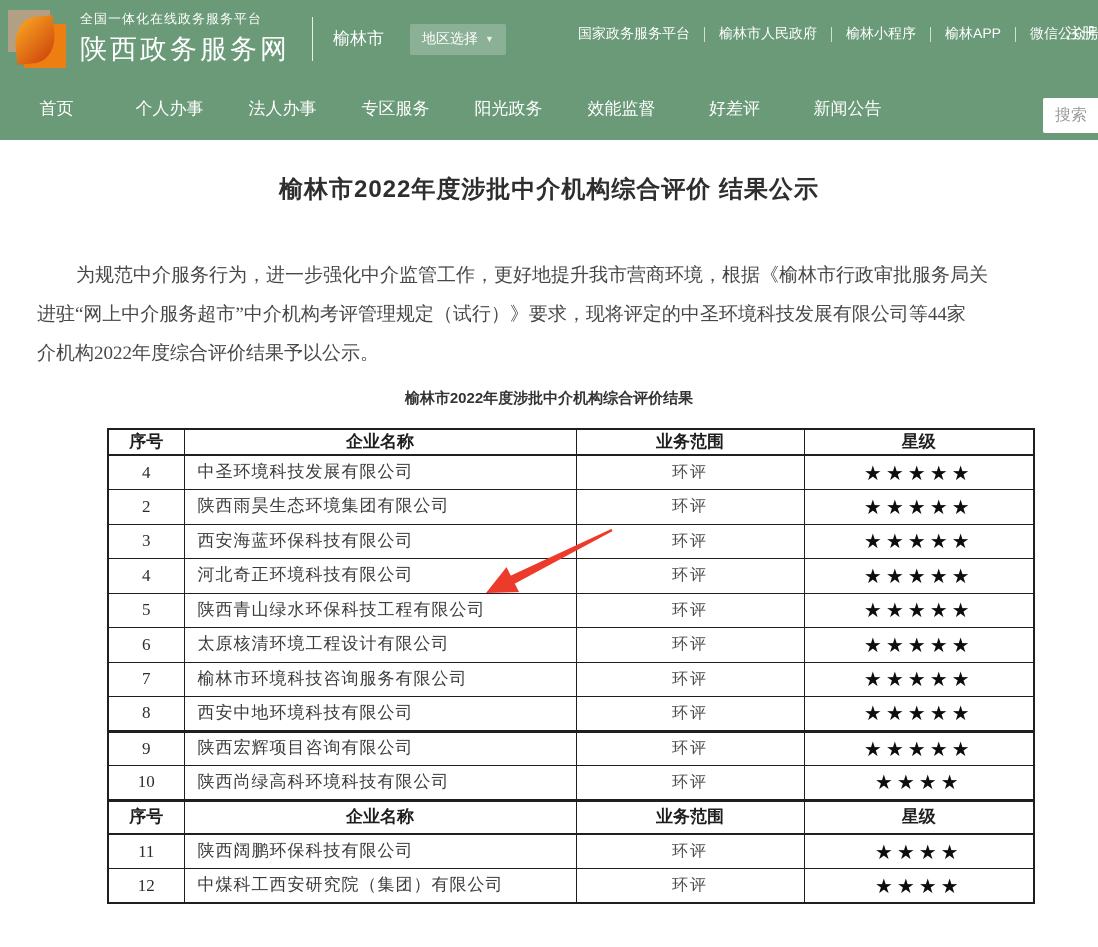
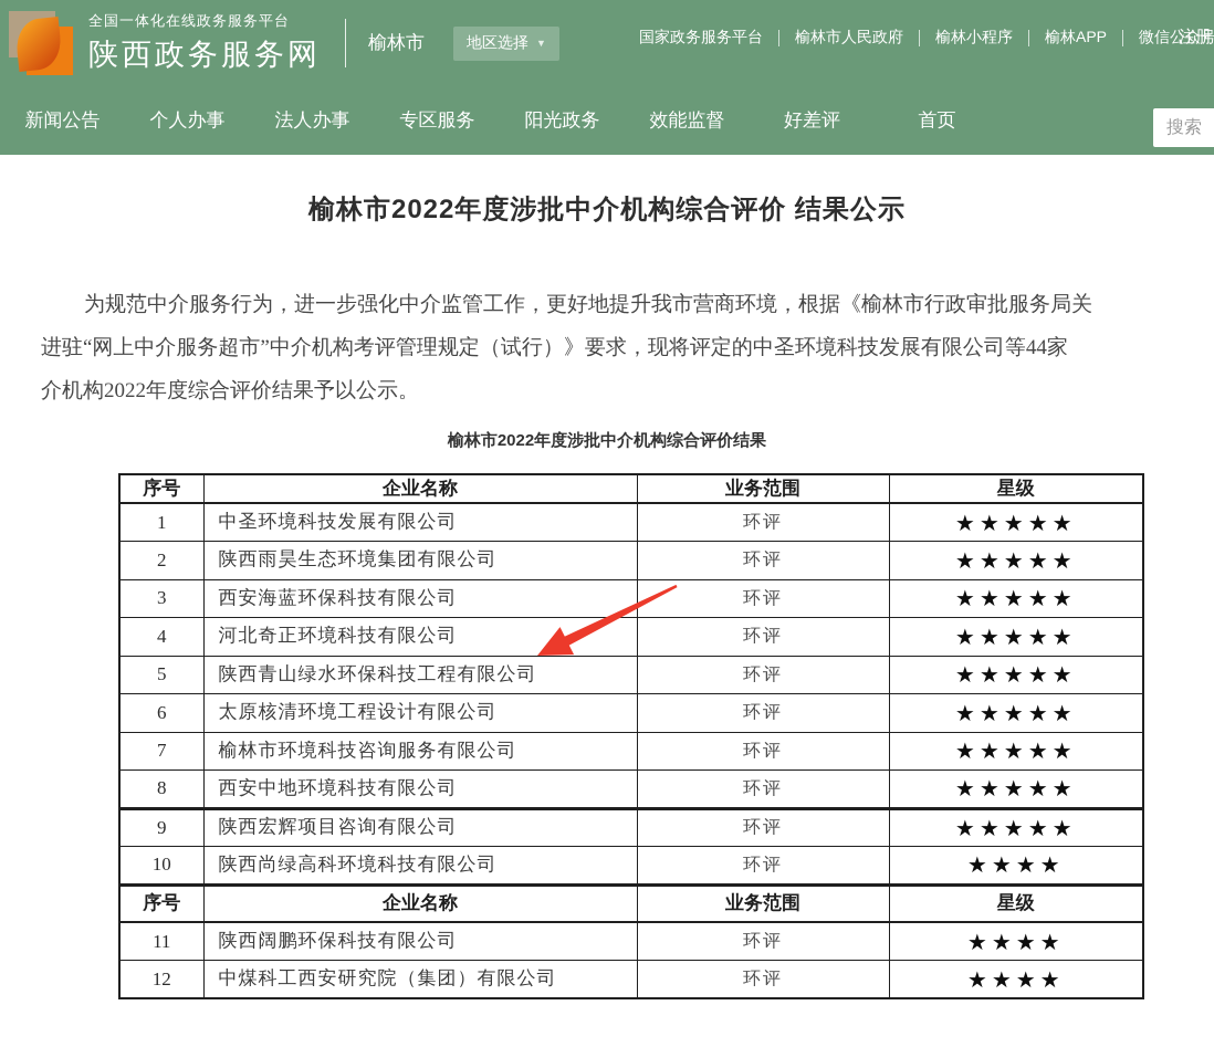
  全国一体化在线政务服务平台
  陕西政务服务网
  榆林市
  地区选择
  ▼
  国家政务服务平台
  榆林市人民政府
  榆林小程序
  榆林APP
  微信公众号
  注册
- 首页
+ 新闻公告
  个人办事
  法人办事
  专区服务
  阳光政务
  效能监督
  好差评
- 新闻公告
+ 首页
  搜索
  榆林市2022年度涉批中介机构综合评价 结果公示
  为规范中介服务行为，进一步强化中介监管工作，更好地提升我市营商环境，根据《榆林市行政审批服务局关
  进驻“网上中介服务超市”中介机构考评管理规定（试行）》要求，现将评定的中圣环境科技发展有限公司等44家
  介机构2022年度综合评价结果予以公示。
  榆林市2022年度涉批中介机构综合评价结果
  序号	企业名称	业务范围	星级
- 4	中圣环境科技发展有限公司	环评	★★★★★
+ 1	中圣环境科技发展有限公司	环评	★★★★★
  2	陕西雨昊生态环境集团有限公司	环评	★★★★★
  3	西安海蓝环保科技有限公司	环评	★★★★★
  4	河北奇正环境科技有限公司	环评	★★★★★
  5	陕西青山绿水环保科技工程有限公司	环评	★★★★★
  6	太原核清环境工程设计有限公司	环评	★★★★★
  7	榆林市环境科技咨询服务有限公司	环评	★★★★★
  8	西安中地环境科技有限公司	环评	★★★★★
  9	陕西宏辉项目咨询有限公司	环评	★★★★★
  10	陕西尚绿高科环境科技有限公司	环评	★★★★
  序号	企业名称	业务范围	星级
  11	陕西阔鹏环保科技有限公司	环评	★★★★
  12	中煤科工西安研究院（集团）有限公司	环评	★★★★
